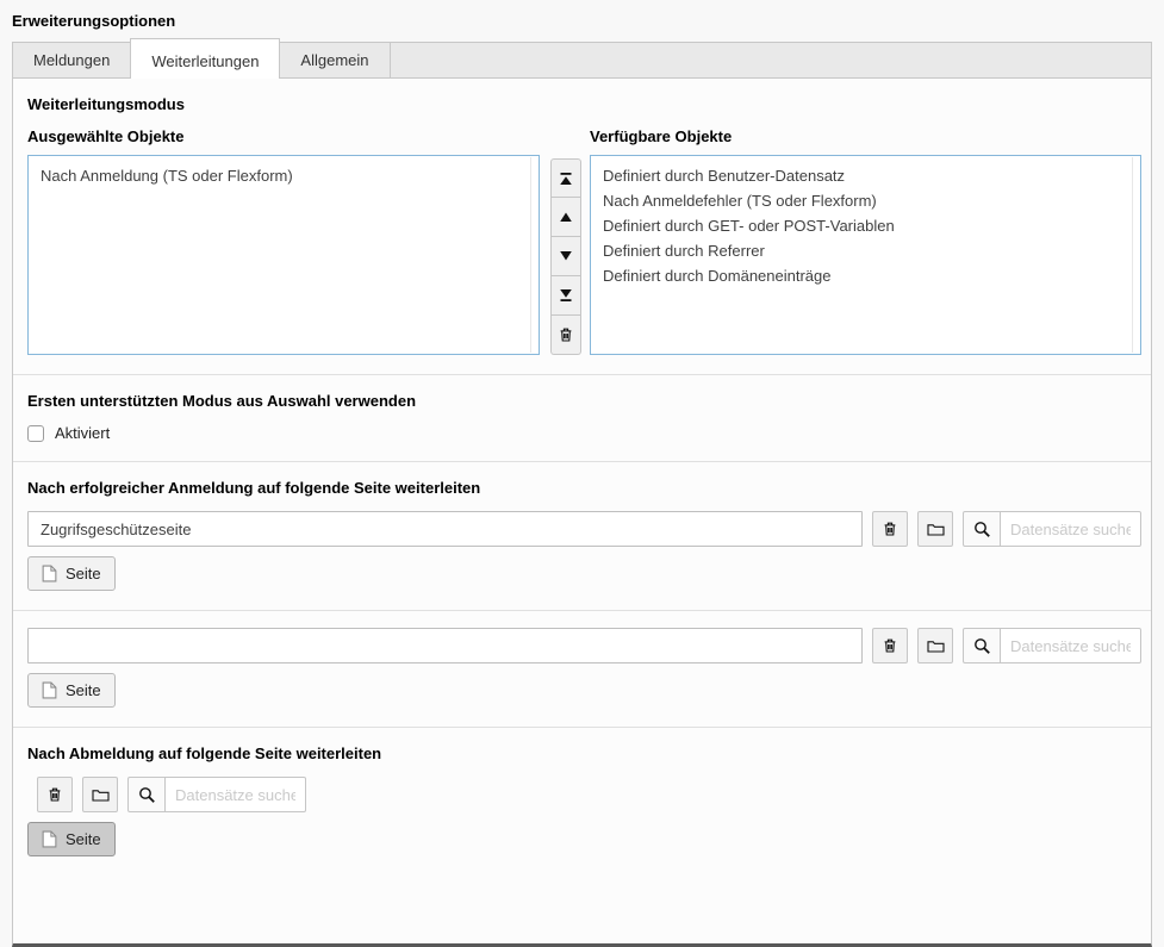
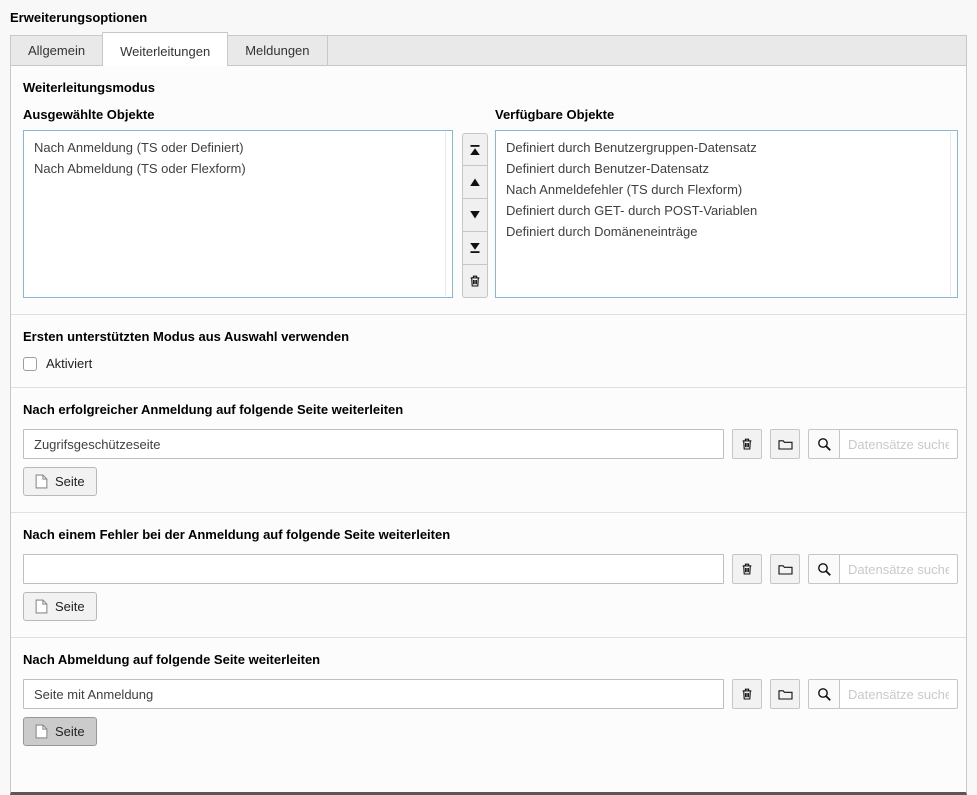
  Erweiterungsoptionen
- Meldungen
+ Allgemein
  Weiterleitungen
- Allgemein
+ Meldungen
  Weiterleitungsmodus
  Ausgewählte Objekte
- Nach Anmeldung (TS oder Flexform)
+ Nach Anmeldung (TS oder Definiert)
+ Nach Abmeldung (TS oder Flexform)
  Verfügbare Objekte
+ Definiert durch Benutzergruppen-Datensatz
  Definiert durch Benutzer-Datensatz
- Nach Anmeldefehler (TS oder Flexform)
+ Nach Anmeldefehler (TS durch Flexform)
- Definiert durch GET- oder POST-Variablen
+ Definiert durch GET- durch POST-Variablen
- Definiert durch Referrer
  Definiert durch Domäneneinträge
  Ersten unterstützten Modus aus Auswahl verwenden
  Aktiviert
  Nach erfolgreicher Anmeldung auf folgende Seite weiterleiten
  Zugrifsgeschützeseite
  Datensätze suche
  Seite
+ Nach einem Fehler bei der Anmeldung auf folgende Seite weiterleiten
  Datensätze suche
  Seite
  Nach Abmeldung auf folgende Seite weiterleiten
+ Seite mit Anmeldung
  Datensätze suche
  Seite
